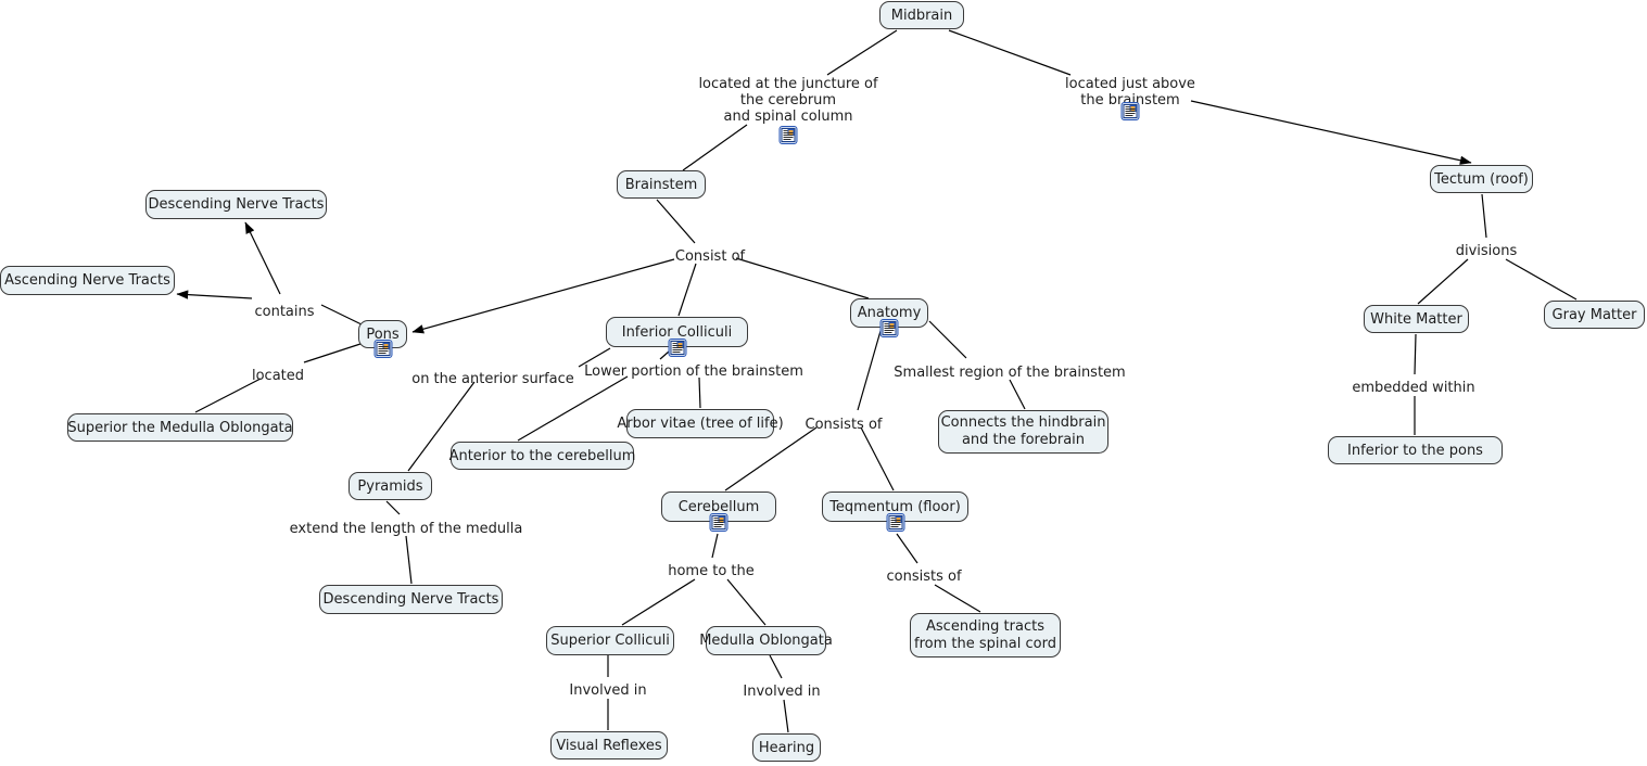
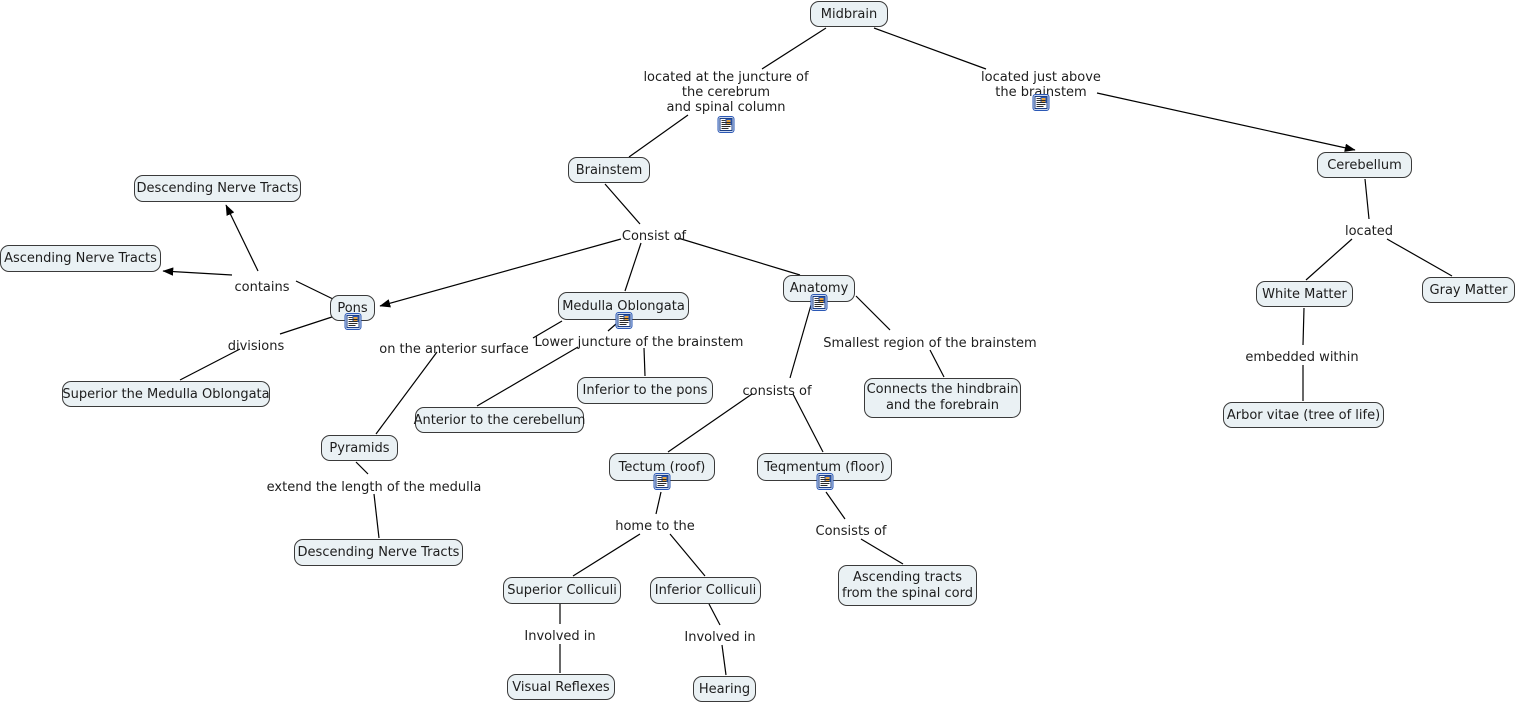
  Midbrain
  Brainstem
- Tectum (roof)
+ Cerebellum
  Descending Nerve Tracts
  Ascending Nerve Tracts
  Pons
- Inferior Colliculi
+ Medulla Oblongata
  Anatomy
  White Matter
  Gray Matter
  Superior the Medulla Oblongata
- Arbor vitae (tree of life)
+ Inferior to the pons
  Anterior to the cerebellum
  Connects the hindbrain
  and the forebrain
- Inferior to the pons
+ Arbor vitae (tree of life)
  Pyramids
- Cerebellum
+ Tectum (roof)
  Teqmentum (floor)
  Ascending tracts
  from the spinal cord
  Descending Nerve Tracts
  Superior Colliculi
- Medulla Oblongata
+ Inferior Colliculi
  Visual Reflexes
  Hearing
  located at the juncture of
  the cerebrum
  and spinal column
  located just above
  the brainstem
  Consist of
- divisions
+ located
  contains
- located
+ divisions
  on the anterior surface
- Lower portion of the brainstem
+ Lower juncture of the brainstem
  Smallest region of the brainstem
  embedded within
- Consists of
+ consists of
  extend the length of the medulla
  home to the
- consists of
+ Consists of
  Involved in
  Involved in
